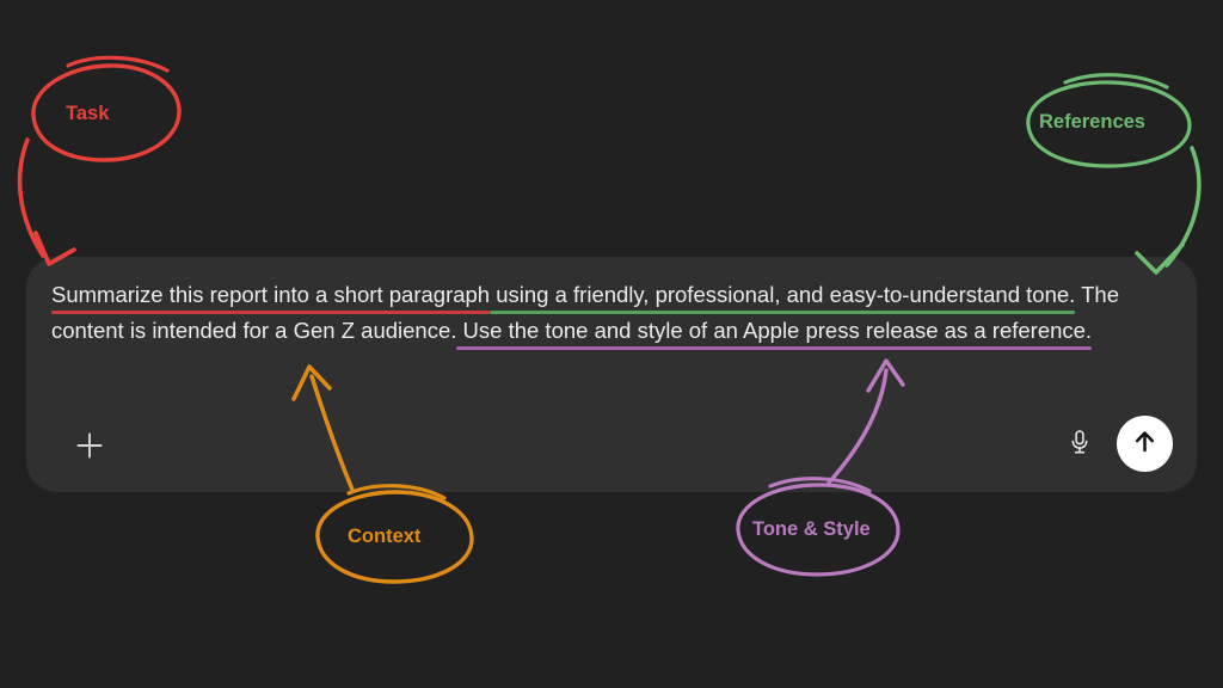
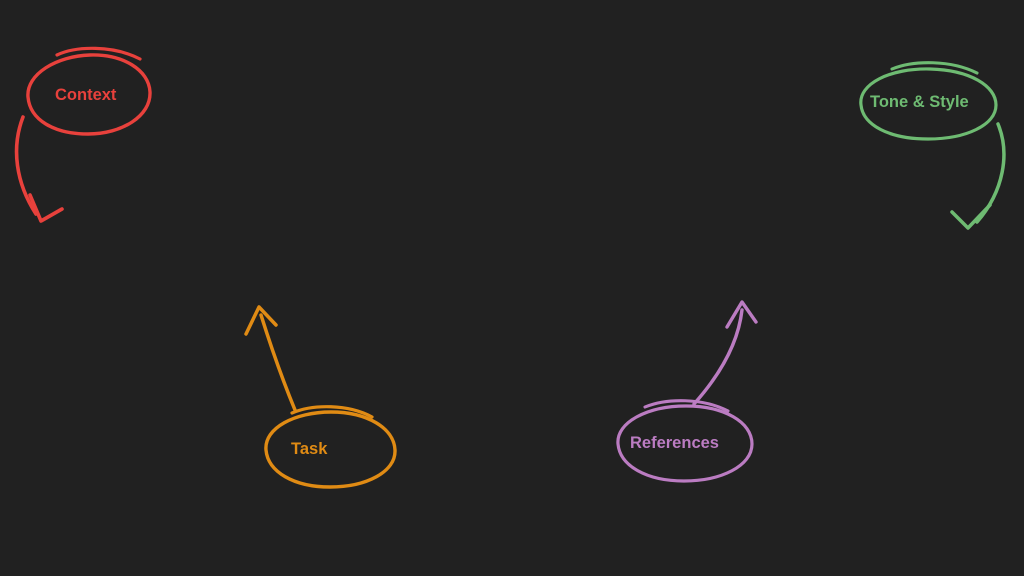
- Summarize this report into a short paragraph using a friendly, professional, and easy-to-understand tone. The content is intended for a Gen Z audience. Use the tone and style of an Apple press release as a reference.
- Task
+ Context
- References
+ Tone & Style
- Context
+ Task
- Tone & Style
+ References
